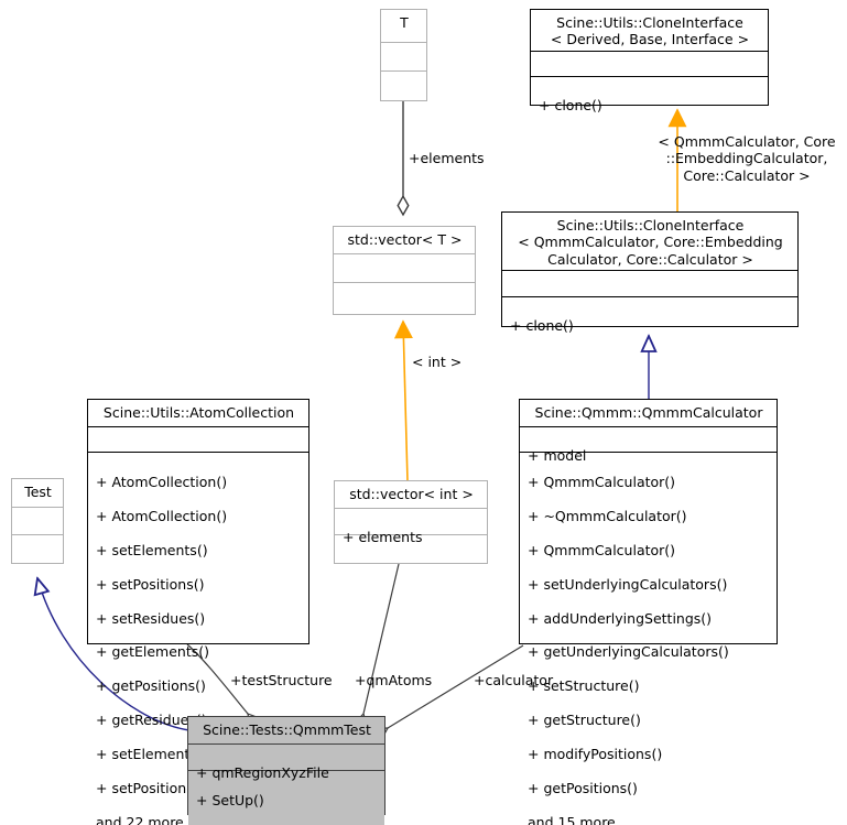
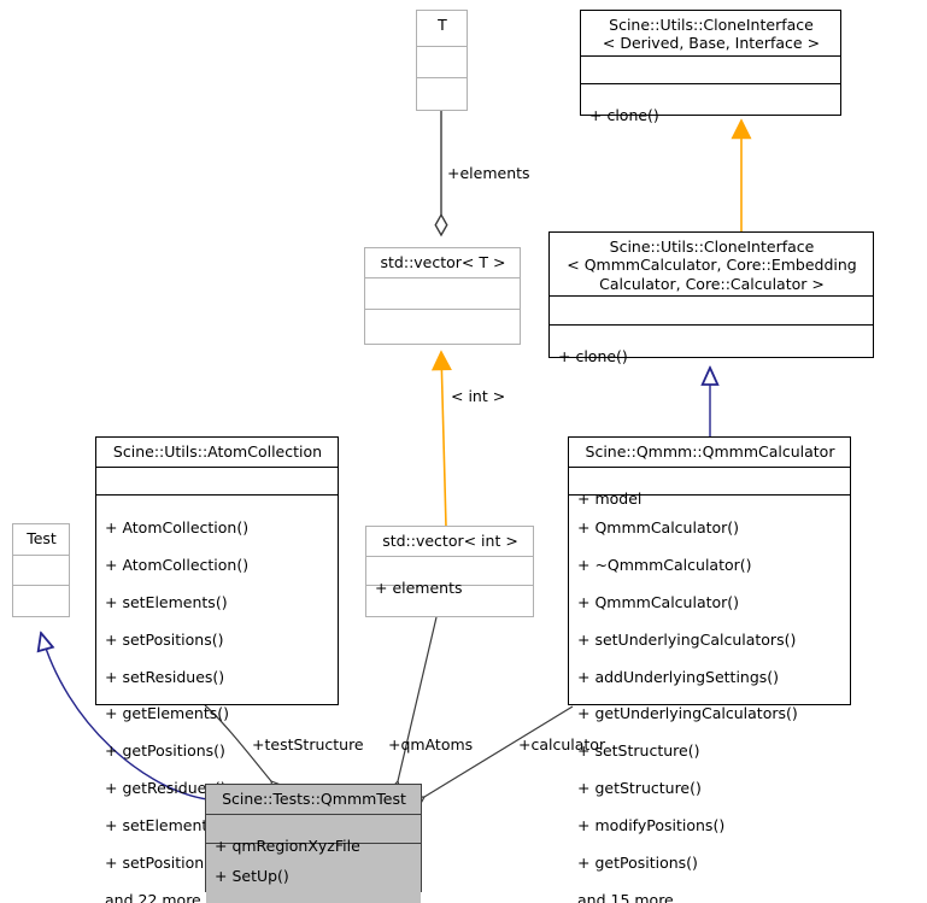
  T
  Scine::Utils::CloneInterface
  < Derived, Base, Interface >
  + clone()
- < QmmmCalculator, Core
- ::EmbeddingCalculator,
- Core::Calculator >
  +elements
  std::vector< T >
  Scine::Utils::CloneInterface
  < QmmmCalculator, Core::Embedding
  Calculator, Core::Calculator >
  + clone()
  < int >
  Scine::Utils::AtomCollection
  + AtomCollection()
  + AtomCollection()
  + setElements()
  + setPositions()
  + setResidues()
  + getElements()
  + getPositions()
  + getResidue
  + setElemen
  + setPosition
  and 22 more.
  std::vector< int >
  + elements
  Scine::Qmmm::QmmmCalculator
  + model
  + QmmmCalculator()
  + ~QmmmCalculator()
  + QmmmCalculator()
  + setUnderlyingCalculators()
  + addUnderlyingSettings()
  + getUnderlyingCalculators()
  + setStructure()
  + getStructure()
  + modifyPositions()
  + getPositions()
  and 15 more...
  Test
  +testStructure
  +qmAtoms
  +calculator
  Scine::Tests::QmmmTest
  + qmRegionXyzFile
  + SetUp()
